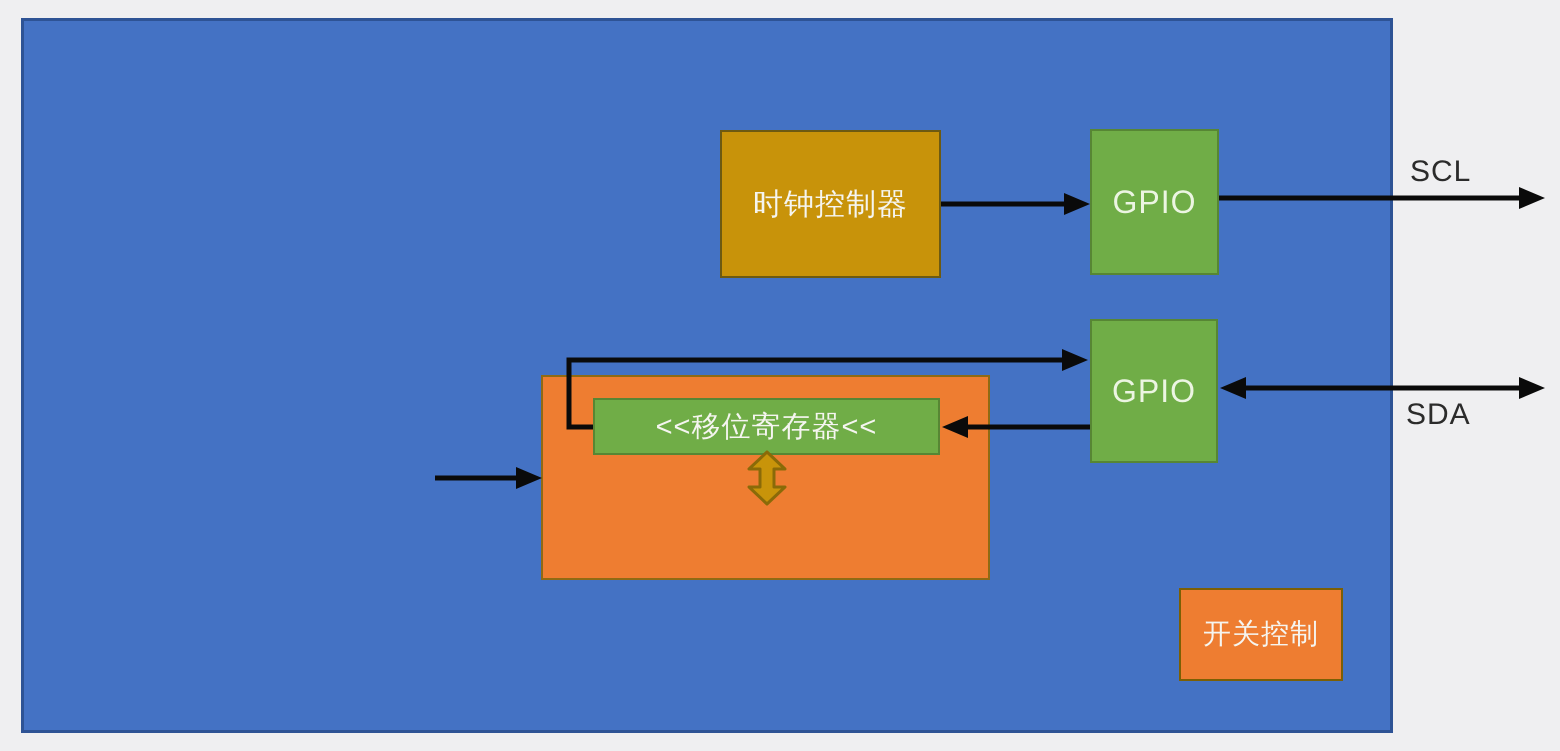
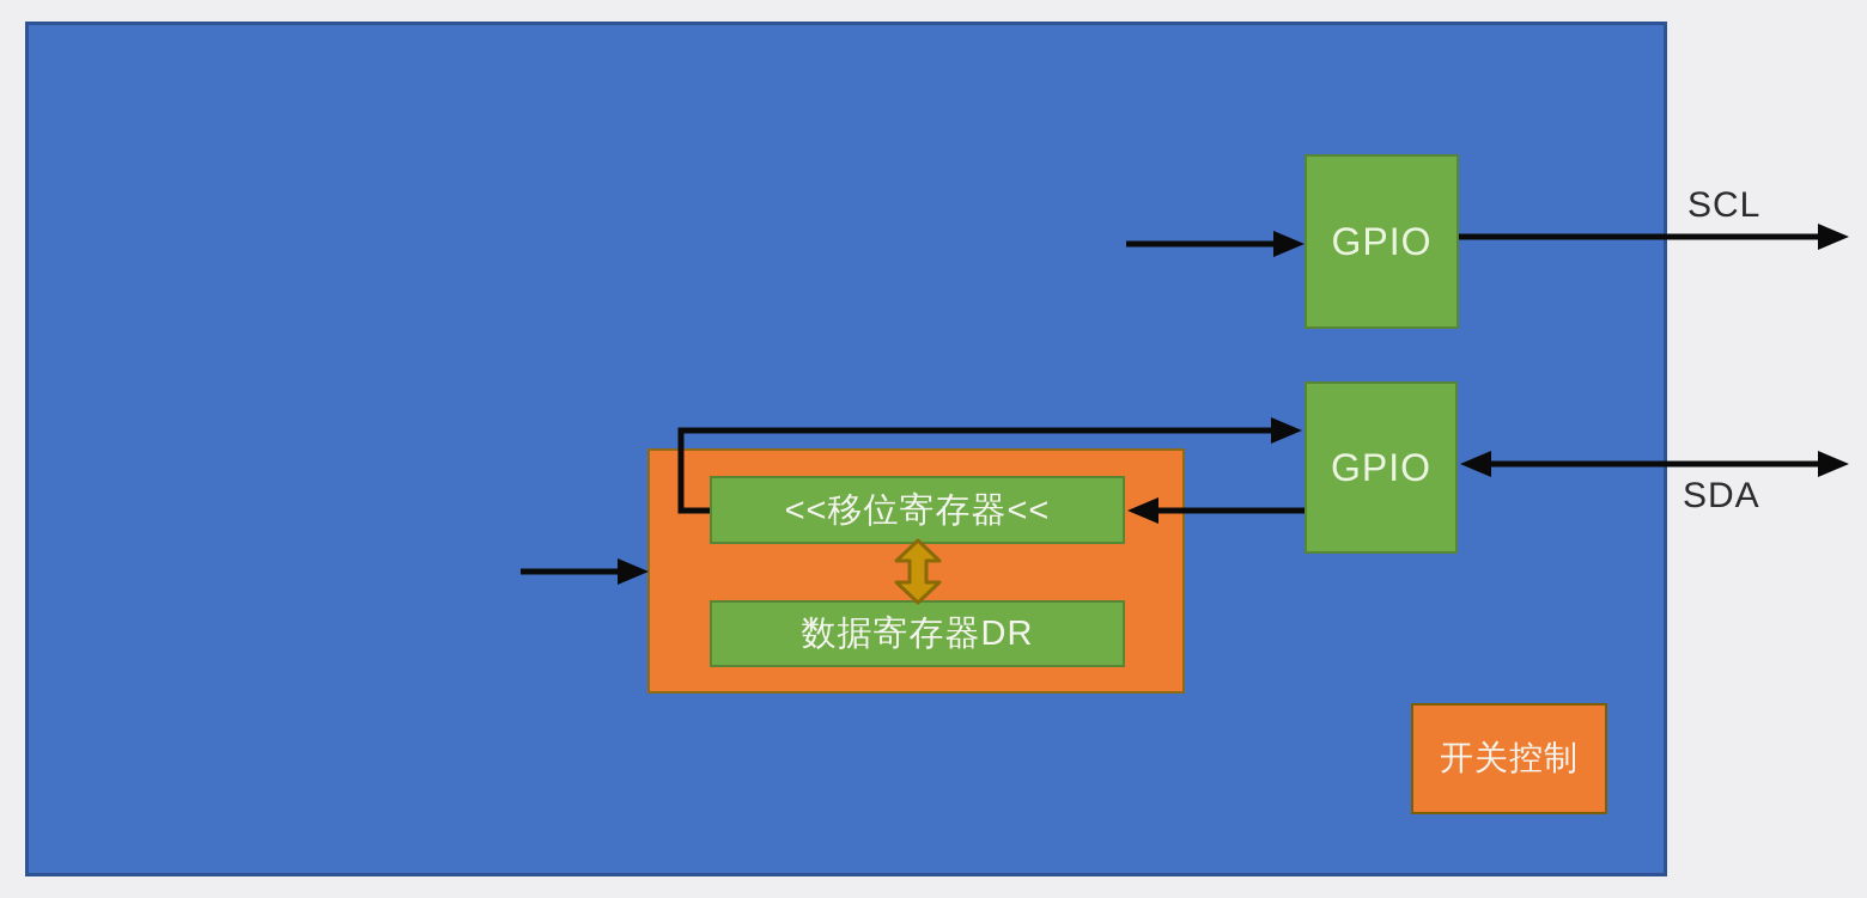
- 时钟控制器
  GPIO
  GPIO
  <<移位寄存器<<
+ 数据寄存器DR
  开关控制
  SCL
  SDA
